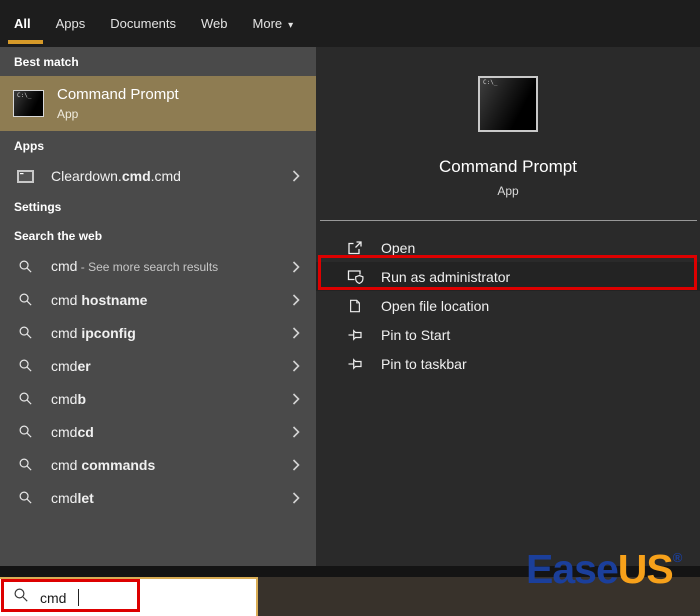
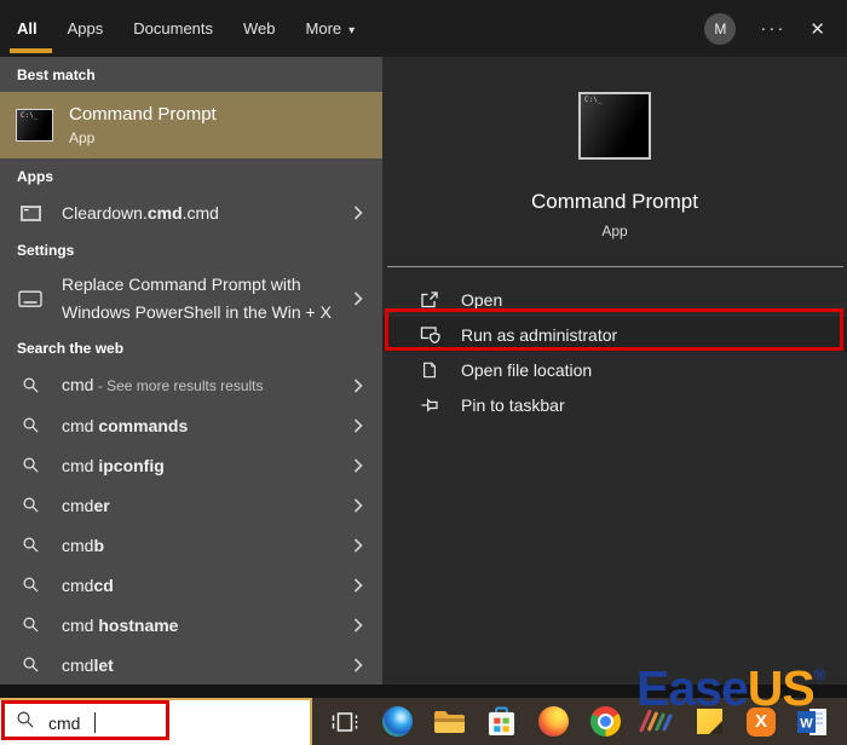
  All
  Apps
  Documents
  Web
  More ▾
+ M
+ ···
+ ✕
  Best match
  Command Prompt
  App
  Apps
  Cleardown.cmd.cmd
  Settings
+ Replace Command Prompt with
+ Windows PowerShell in the Win + X
  Search the web
- cmd - See more search results
+ cmd - See more results results
- cmd hostname
+ cmd commands
  cmd ipconfig
  cmder
  cmdb
  cmdcd
- cmd commands
+ cmd hostname
  cmdlet
  Command Prompt
  App
  Open
  Run as administrator
  Open file location
- Pin to Start
  Pin to taskbar
  cmd
+ X
+ W
  EaseUS®
